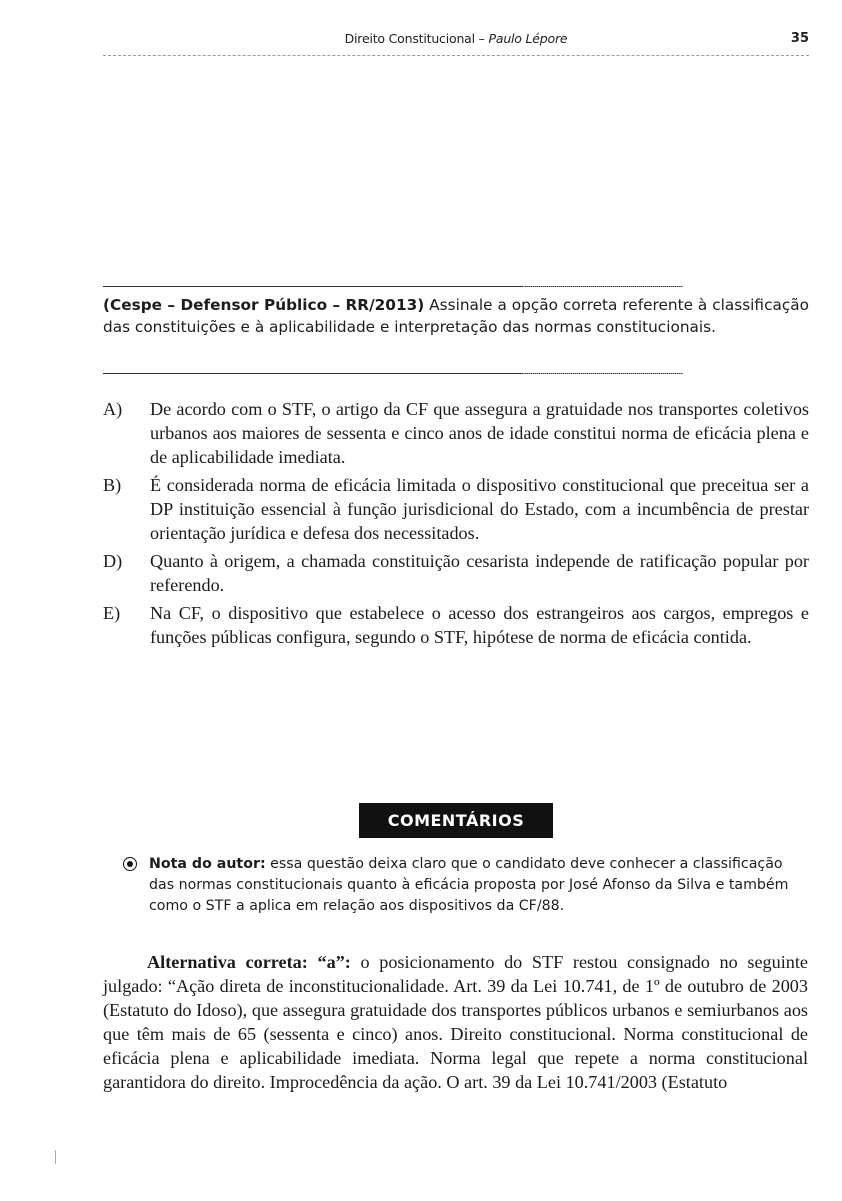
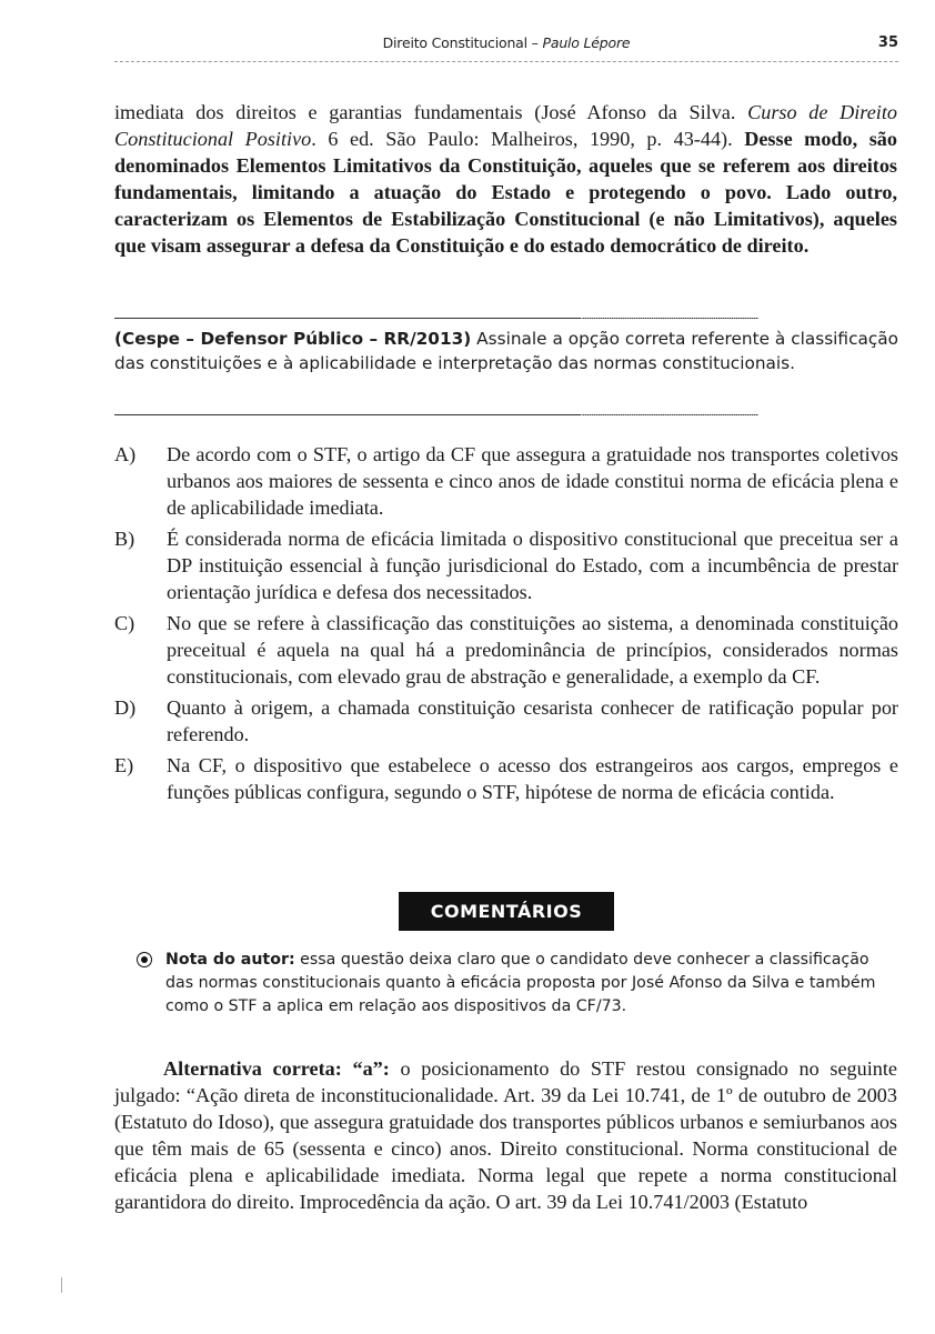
  Direito Constitucional – Paulo Lépore
  35
+ imediata dos direitos e garantias fundamentais (José Afonso da Silva. Curso de Direito Constitucional Positivo. 6 ed. São Paulo: Malheiros, 1990, p. 43-44). Desse modo, são denominados Elementos Limitativos da Constituição, aqueles que se referem aos direitos fundamentais, limitando a atuação do Estado e protegendo o povo. Lado outro, caracterizam os Elementos de Estabilização Constitucional (e não Limitativos), aqueles que visam assegurar a defesa da Constituição e do estado democrático de direito.
  (Cespe – Defensor Público – RR/2013) Assinale a opção correta referente à classificação das constituições e à aplicabilidade e interpretação das normas constitucionais.
  A)
  De acordo com o STF, o artigo da CF que assegura a gratuidade nos transportes coletivos urbanos aos maiores de sessenta e cinco anos de idade constitui norma de eficácia plena e de aplicabilidade imediata.
  B)
  É considerada norma de eficácia limitada o dispositivo constitucional que preceitua ser a DP instituição essencial à função jurisdicional do Estado, com a incumbência de prestar orientação jurídica e defesa dos necessitados.
+ C)
+ No que se refere à classificação das constituições ao sistema, a denominada constituição preceitual é aquela na qual há a predominância de princípios, considerados normas constitucionais, com elevado grau de abstração e generalidade, a exemplo da CF.
  D)
- Quanto à origem, a chamada constituição cesarista independe de ratificação popular por referendo.
+ Quanto à origem, a chamada constituição cesarista conhecer de ratificação popular por referendo.
  E)
  Na CF, o dispositivo que estabelece o acesso dos estrangeiros aos cargos, empregos e funções públicas configura, segundo o STF, hipótese de norma de eficácia contida.
  COMENTÁRIOS
- Nota do autor: essa questão deixa claro que o candidato deve conhecer a classificação das normas constitucionais quanto à eficácia proposta por José Afonso da Silva e também como o STF a aplica em relação aos dispositivos da CF/88.
+ Nota do autor: essa questão deixa claro que o candidato deve conhecer a classificação das normas constitucionais quanto à eficácia proposta por José Afonso da Silva e também como o STF a aplica em relação aos dispositivos da CF/73.
  Alternativa correta: “a”: o posicionamento do STF restou consignado no seguinte julgado: “Ação direta de inconstitucionalidade. Art. 39 da Lei 10.741, de 1º de outubro de 2003 (Estatuto do Idoso), que assegura gratuidade dos transportes públicos urbanos e semiurbanos aos que têm mais de 65 (sessenta e cinco) anos. Direito constitucional. Norma constitucional de eficácia plena e aplicabilidade imediata. Norma legal que repete a norma constitucional garantidora do direito. Improcedência da ação. O art. 39 da Lei 10.741/2003 (Estatuto
